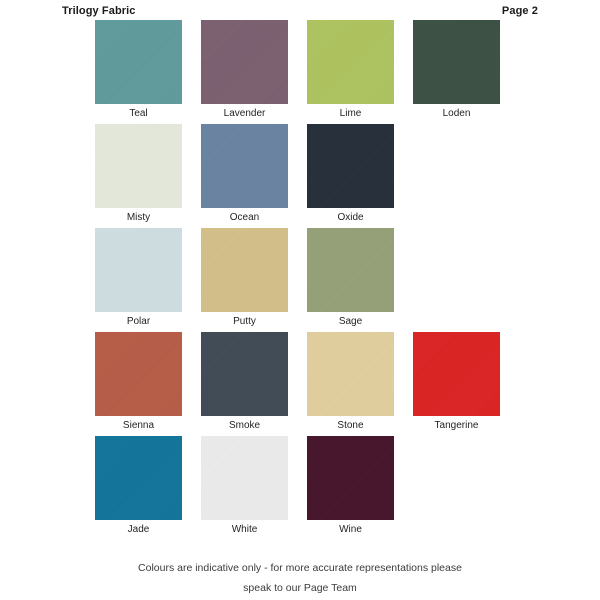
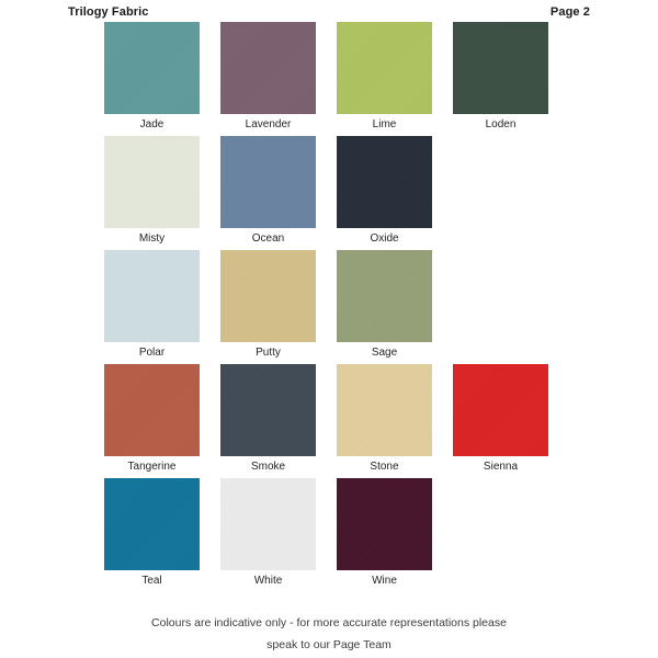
  Trilogy Fabric
  Page 2
- Teal
+ Jade
  Lavender
  Lime
  Loden
  Misty
  Ocean
  Oxide
  Polar
  Putty
  Sage
- Sienna
+ Tangerine
  Smoke
  Stone
- Tangerine
+ Sienna
- Jade
+ Teal
  White
  Wine
  Colours are indicative only - for more accurate representations please
  speak to our Page Team
